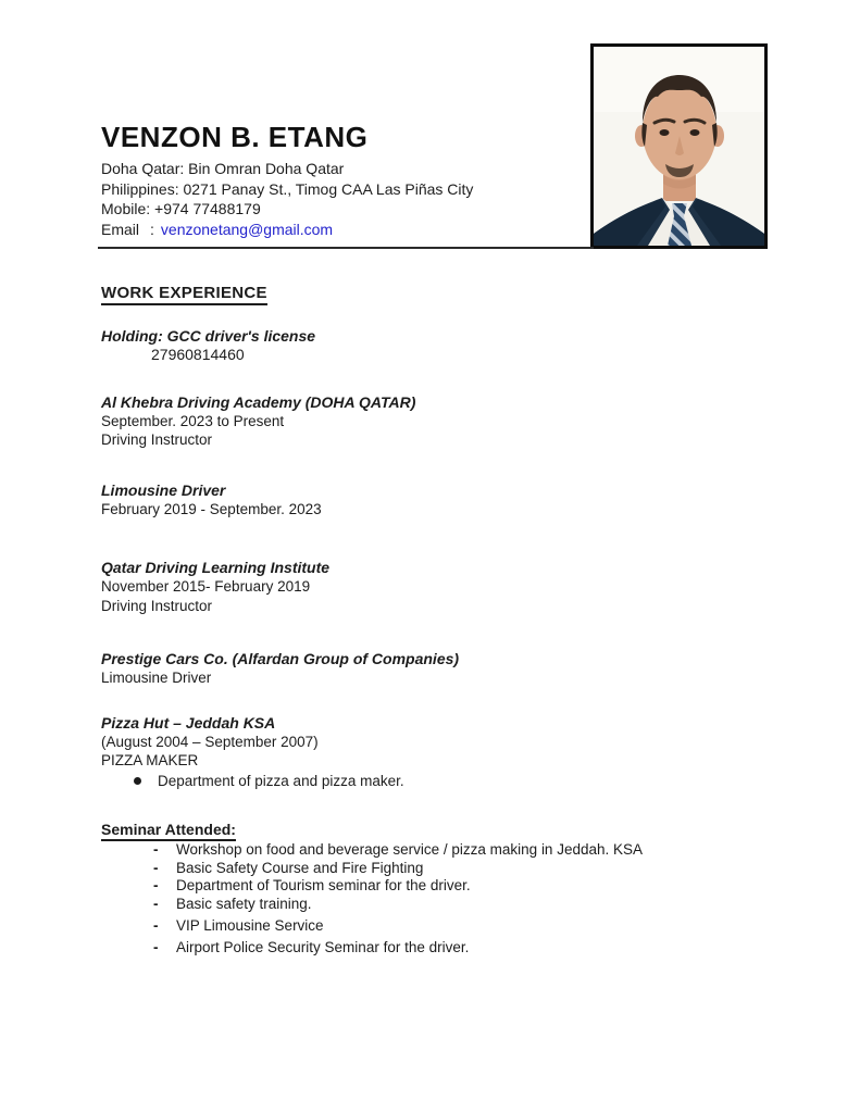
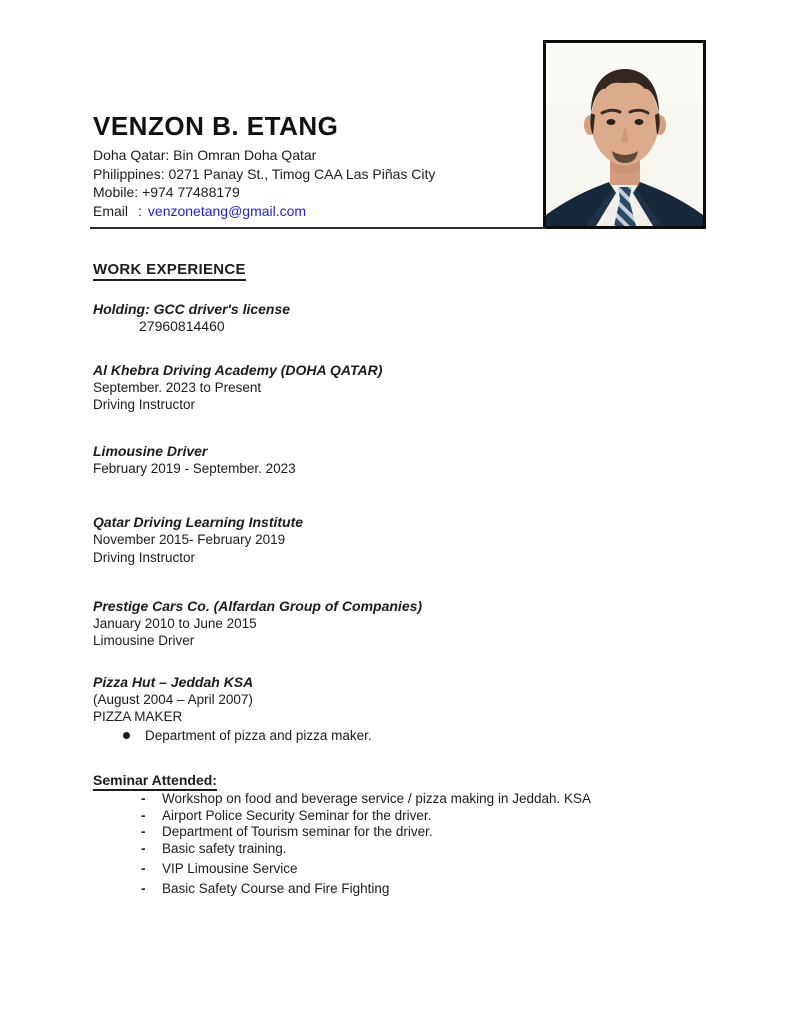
  VENZON B. ETANG
  Doha Qatar: Bin Omran Doha Qatar
  Philippines: 0271 Panay St., Timog CAA Las Piñas City
  Mobile: +974 77488179
  Email : venzonetang@gmail.com
  WORK EXPERIENCE
  Holding: GCC driver's license
  27960814460
  Al Khebra Driving Academy (DOHA QATAR)
  September. 2023 to Present
  Driving Instructor
  Limousine Driver
  February 2019 - September. 2023
  Qatar Driving Learning Institute
  November 2015- February 2019
  Driving Instructor
  Prestige Cars Co. (Alfardan Group of Companies)
+ January 2010 to June 2015
  Limousine Driver
  Pizza Hut – Jeddah KSA
- (August 2004 – September 2007)
+ (August 2004 – April 2007)
  PIZZA MAKER
  Department of pizza and pizza maker.
  Seminar Attended:
  -
  Workshop on food and beverage service / pizza making in Jeddah. KSA
  -
- Basic Safety Course and Fire Fighting
+ Airport Police Security Seminar for the driver.
  -
  Department of Tourism seminar for the driver.
  -
  Basic safety training.
  -
  VIP Limousine Service
  -
- Airport Police Security Seminar for the driver.
+ Basic Safety Course and Fire Fighting
